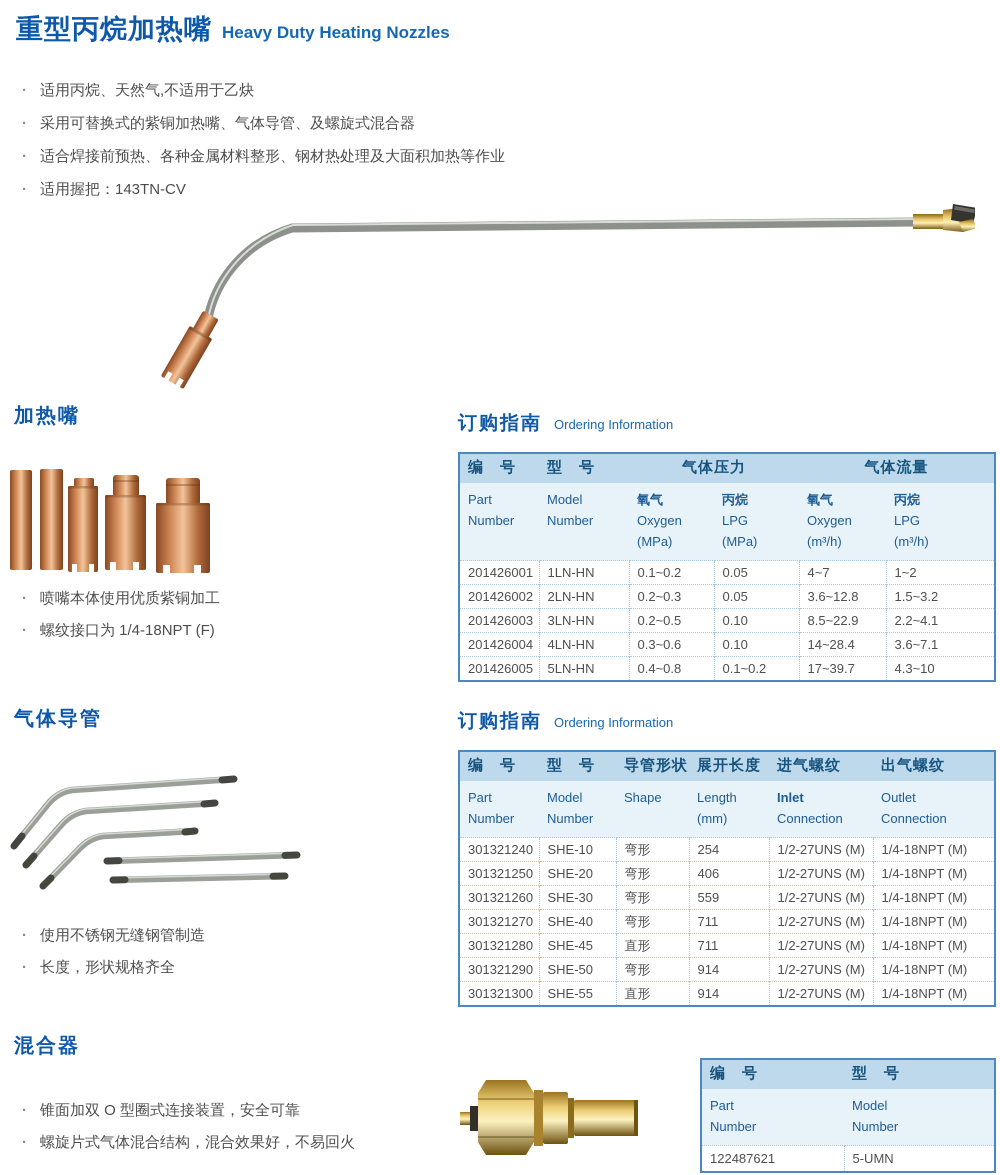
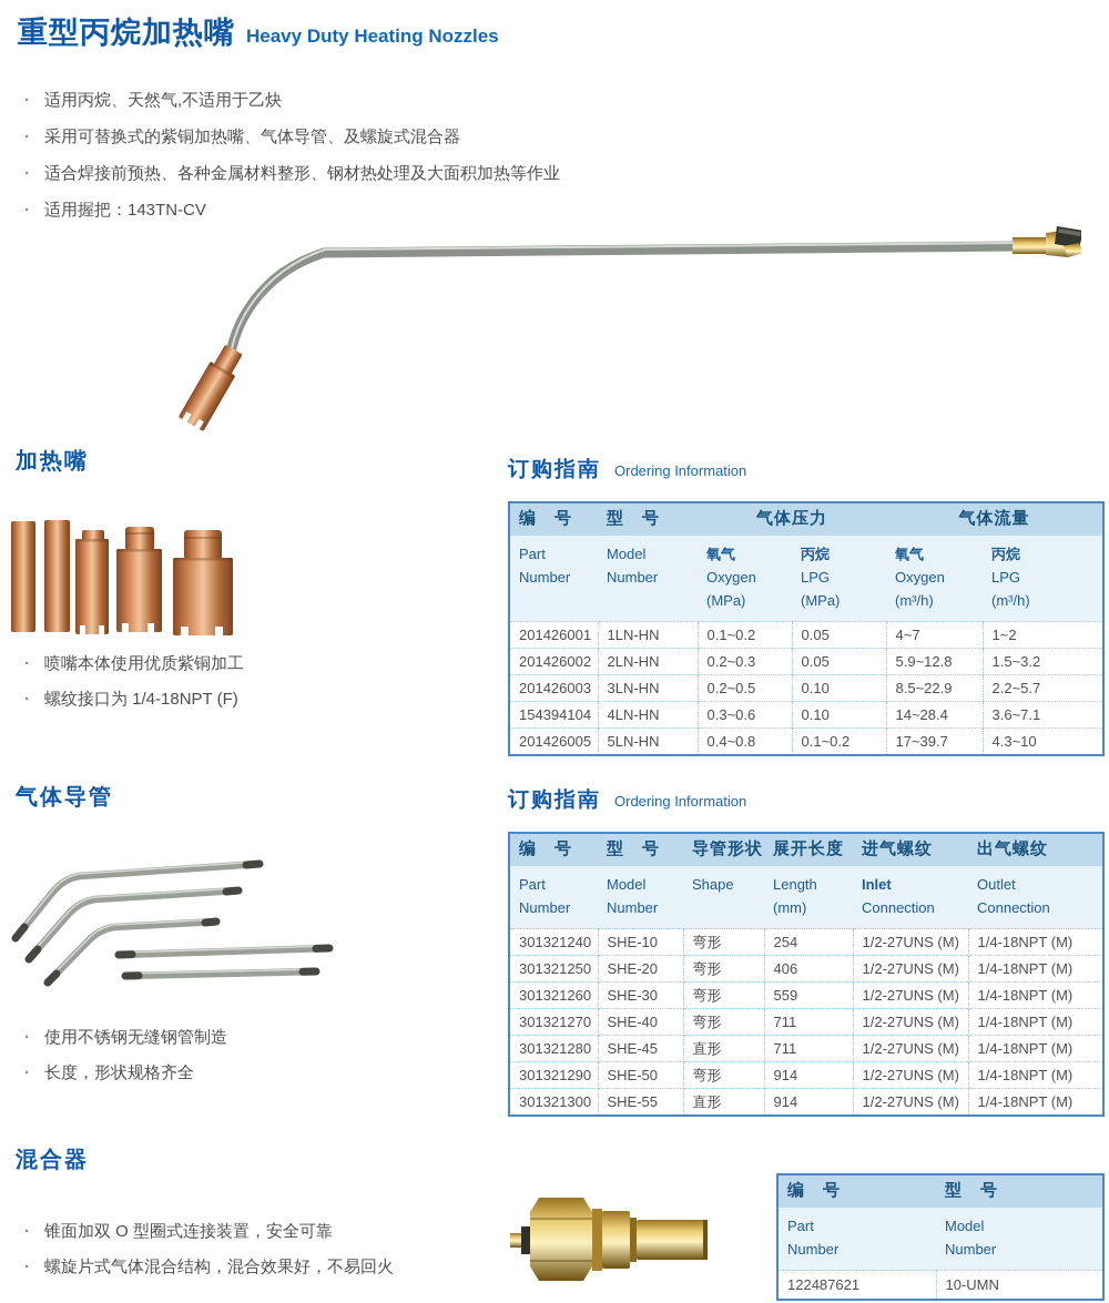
  重型丙烷加热嘴 Heavy Duty Heating Nozzles
  适用丙烷、天然气,不适用于乙炔
  采用可替换式的紫铜加热嘴、气体导管、及螺旋式混合器
  适合焊接前预热、各种金属材料整形、钢材热处理及大面积加热等作业
  适用握把：143TN-CV
  加热嘴
  喷嘴本体使用优质紫铜加工
  螺纹接口为 1/4-18NPT (F)
  订购指南 Ordering Information
  编 号	型 号	气体压力	气体流量
  PartNumber	ModelNumber	氧气Oxygen(MPa)	丙烷LPG(MPa)	氧气Oxygen(m³/h)	丙烷LPG(m³/h)
  201426001	1LN-HN	0.1~0.2	0.05	4~7	1~2
- 201426002	2LN-HN	0.2~0.3	0.05	3.6~12.8	1.5~3.2
+ 201426002	2LN-HN	0.2~0.3	0.05	5.9~12.8	1.5~3.2
- 201426003	3LN-HN	0.2~0.5	0.10	8.5~22.9	2.2~4.1
+ 201426003	3LN-HN	0.2~0.5	0.10	8.5~22.9	2.2~5.7
- 201426004	4LN-HN	0.3~0.6	0.10	14~28.4	3.6~7.1
+ 154394104	4LN-HN	0.3~0.6	0.10	14~28.4	3.6~7.1
  201426005	5LN-HN	0.4~0.8	0.1~0.2	17~39.7	4.3~10
  气体导管
  使用不锈钢无缝钢管制造
  长度，形状规格齐全
  订购指南 Ordering Information
  编 号	型 号	导管形状	展开长度	进气螺纹	出气螺纹
  PartNumber	ModelNumber	Shape	Length(mm)	InletConnection	OutletConnection
  301321240	SHE-10	弯形	254	1/2-27UNS (M)	1/4-18NPT (M)
  301321250	SHE-20	弯形	406	1/2-27UNS (M)	1/4-18NPT (M)
  301321260	SHE-30	弯形	559	1/2-27UNS (M)	1/4-18NPT (M)
  301321270	SHE-40	弯形	711	1/2-27UNS (M)	1/4-18NPT (M)
  301321280	SHE-45	直形	711	1/2-27UNS (M)	1/4-18NPT (M)
  301321290	SHE-50	弯形	914	1/2-27UNS (M)	1/4-18NPT (M)
  301321300	SHE-55	直形	914	1/2-27UNS (M)	1/4-18NPT (M)
  混合器
  锥面加双 O 型圈式连接装置，安全可靠
  螺旋片式气体混合结构，混合效果好，不易回火
  编 号	型 号
  PartNumber	ModelNumber
- 122487621	5-UMN
+ 122487621	10-UMN
